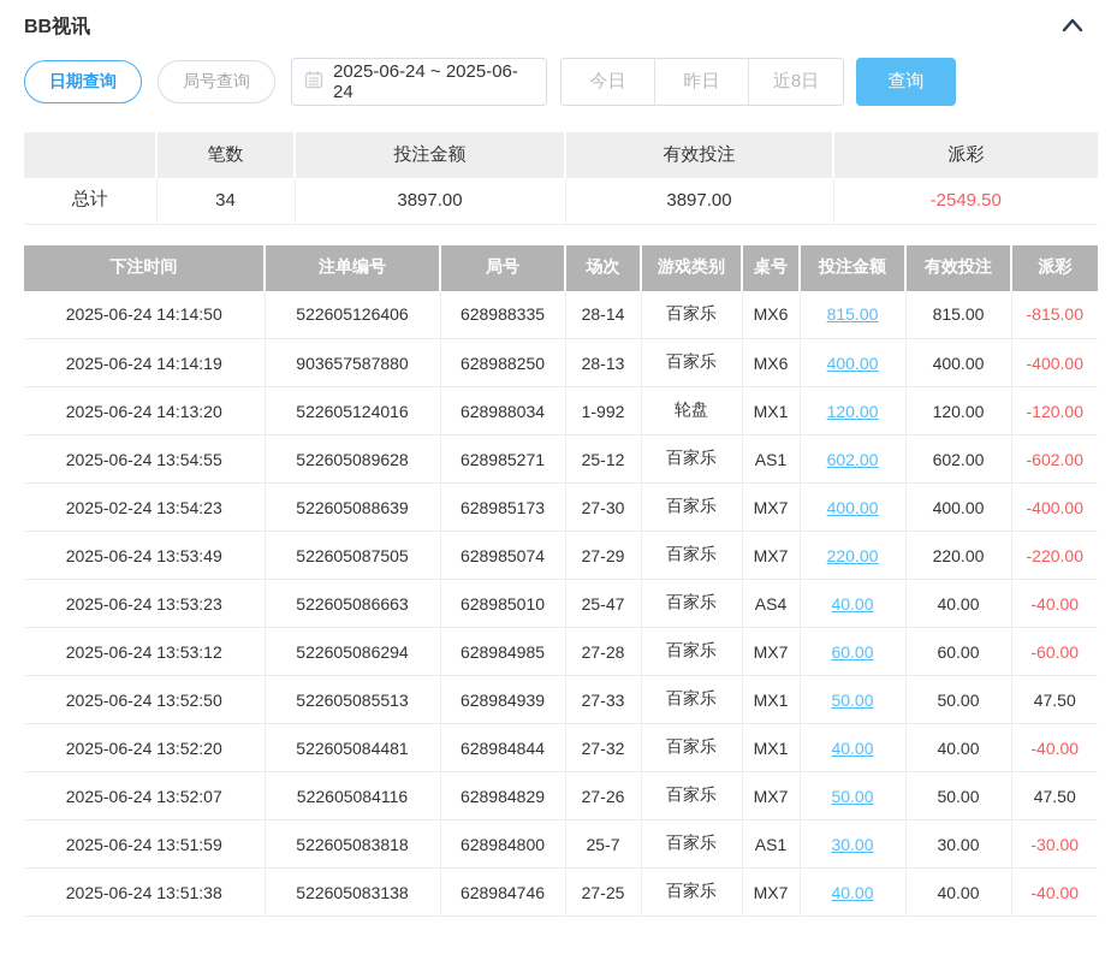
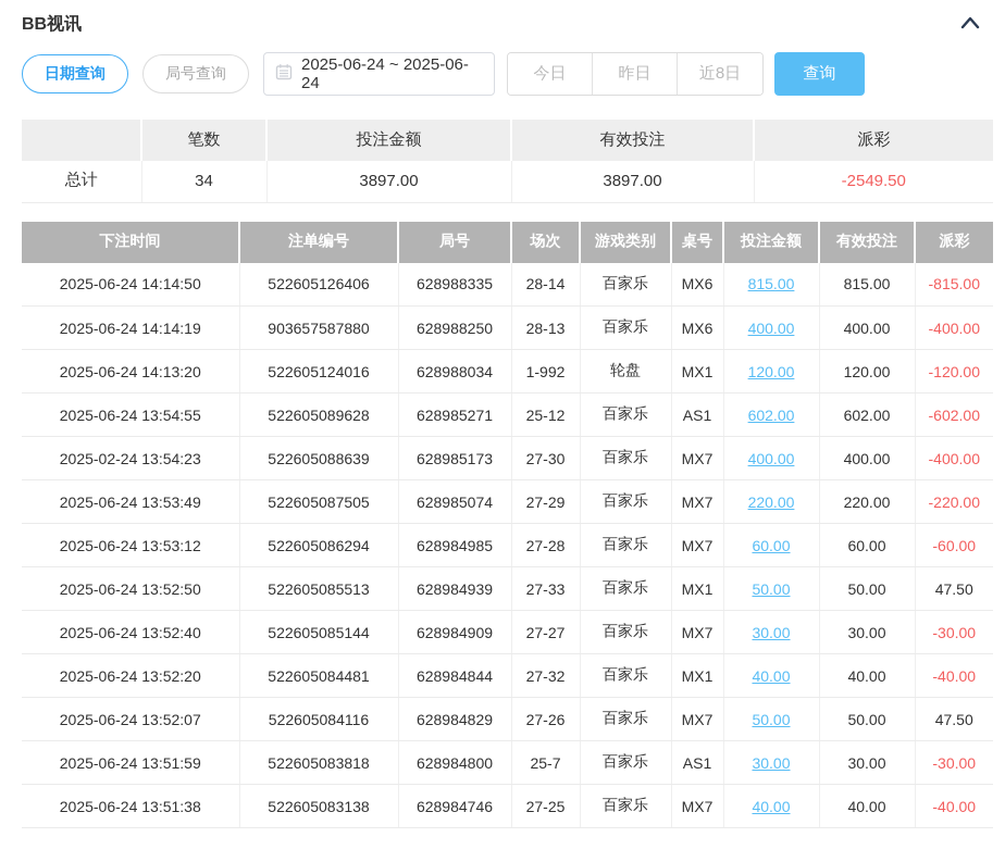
  BB视讯
  日期查询
  局号查询
  2025-06-24 ~ 2025-06-24
  今日
  昨日
  近8日
  查询
  	笔数	投注金额	有效投注	派彩
  总计	34	3897.00	3897.00	-2549.50
  下注时间	注单编号	局号	场次	游戏类别	桌号	投注金额	有效投注	派彩
  2025-06-24 14:14:50	522605126406	628988335	28-14	百家乐	MX6	815.00	815.00	-815.00
  2025-06-24 14:14:19	903657587880	628988250	28-13	百家乐	MX6	400.00	400.00	-400.00
  2025-06-24 14:13:20	522605124016	628988034	1-992	轮盘	MX1	120.00	120.00	-120.00
  2025-06-24 13:54:55	522605089628	628985271	25-12	百家乐	AS1	602.00	602.00	-602.00
  2025-02-24 13:54:23	522605088639	628985173	27-30	百家乐	MX7	400.00	400.00	-400.00
  2025-06-24 13:53:49	522605087505	628985074	27-29	百家乐	MX7	220.00	220.00	-220.00
- 2025-06-24 13:53:23	522605086663	628985010	25-47	百家乐	AS4	40.00	40.00	-40.00
  2025-06-24 13:53:12	522605086294	628984985	27-28	百家乐	MX7	60.00	60.00	-60.00
  2025-06-24 13:52:50	522605085513	628984939	27-33	百家乐	MX1	50.00	50.00	47.50
+ 2025-06-24 13:52:40	522605085144	628984909	27-27	百家乐	MX7	30.00	30.00	-30.00
  2025-06-24 13:52:20	522605084481	628984844	27-32	百家乐	MX1	40.00	40.00	-40.00
  2025-06-24 13:52:07	522605084116	628984829	27-26	百家乐	MX7	50.00	50.00	47.50
  2025-06-24 13:51:59	522605083818	628984800	25-7	百家乐	AS1	30.00	30.00	-30.00
  2025-06-24 13:51:38	522605083138	628984746	27-25	百家乐	MX7	40.00	40.00	-40.00
